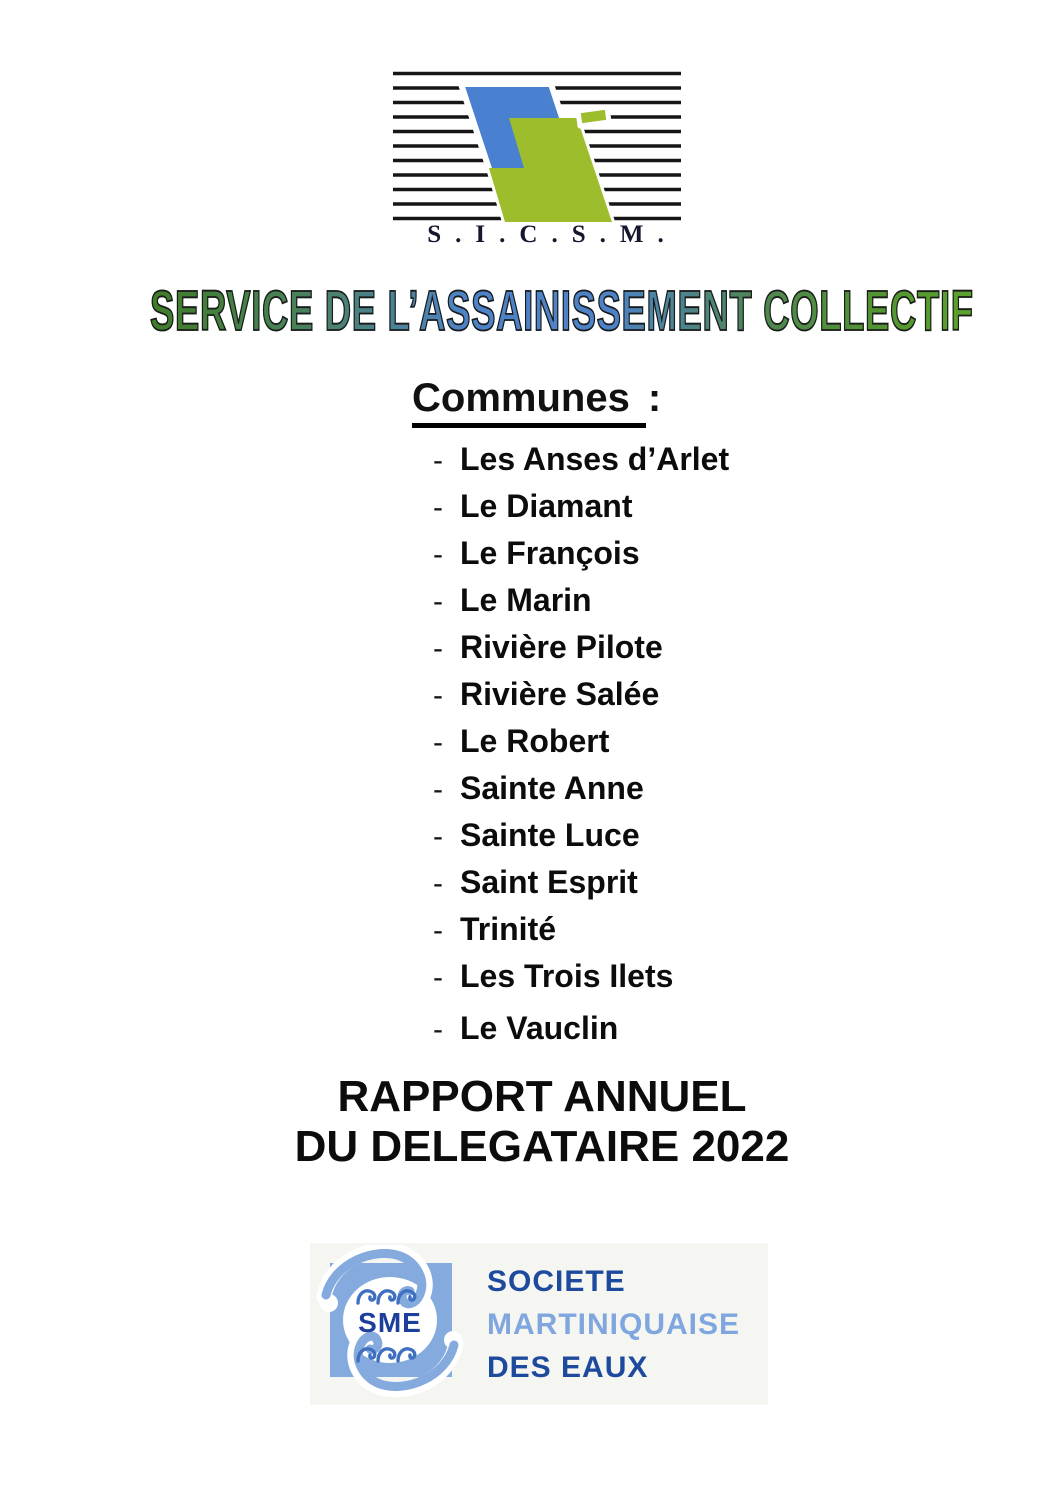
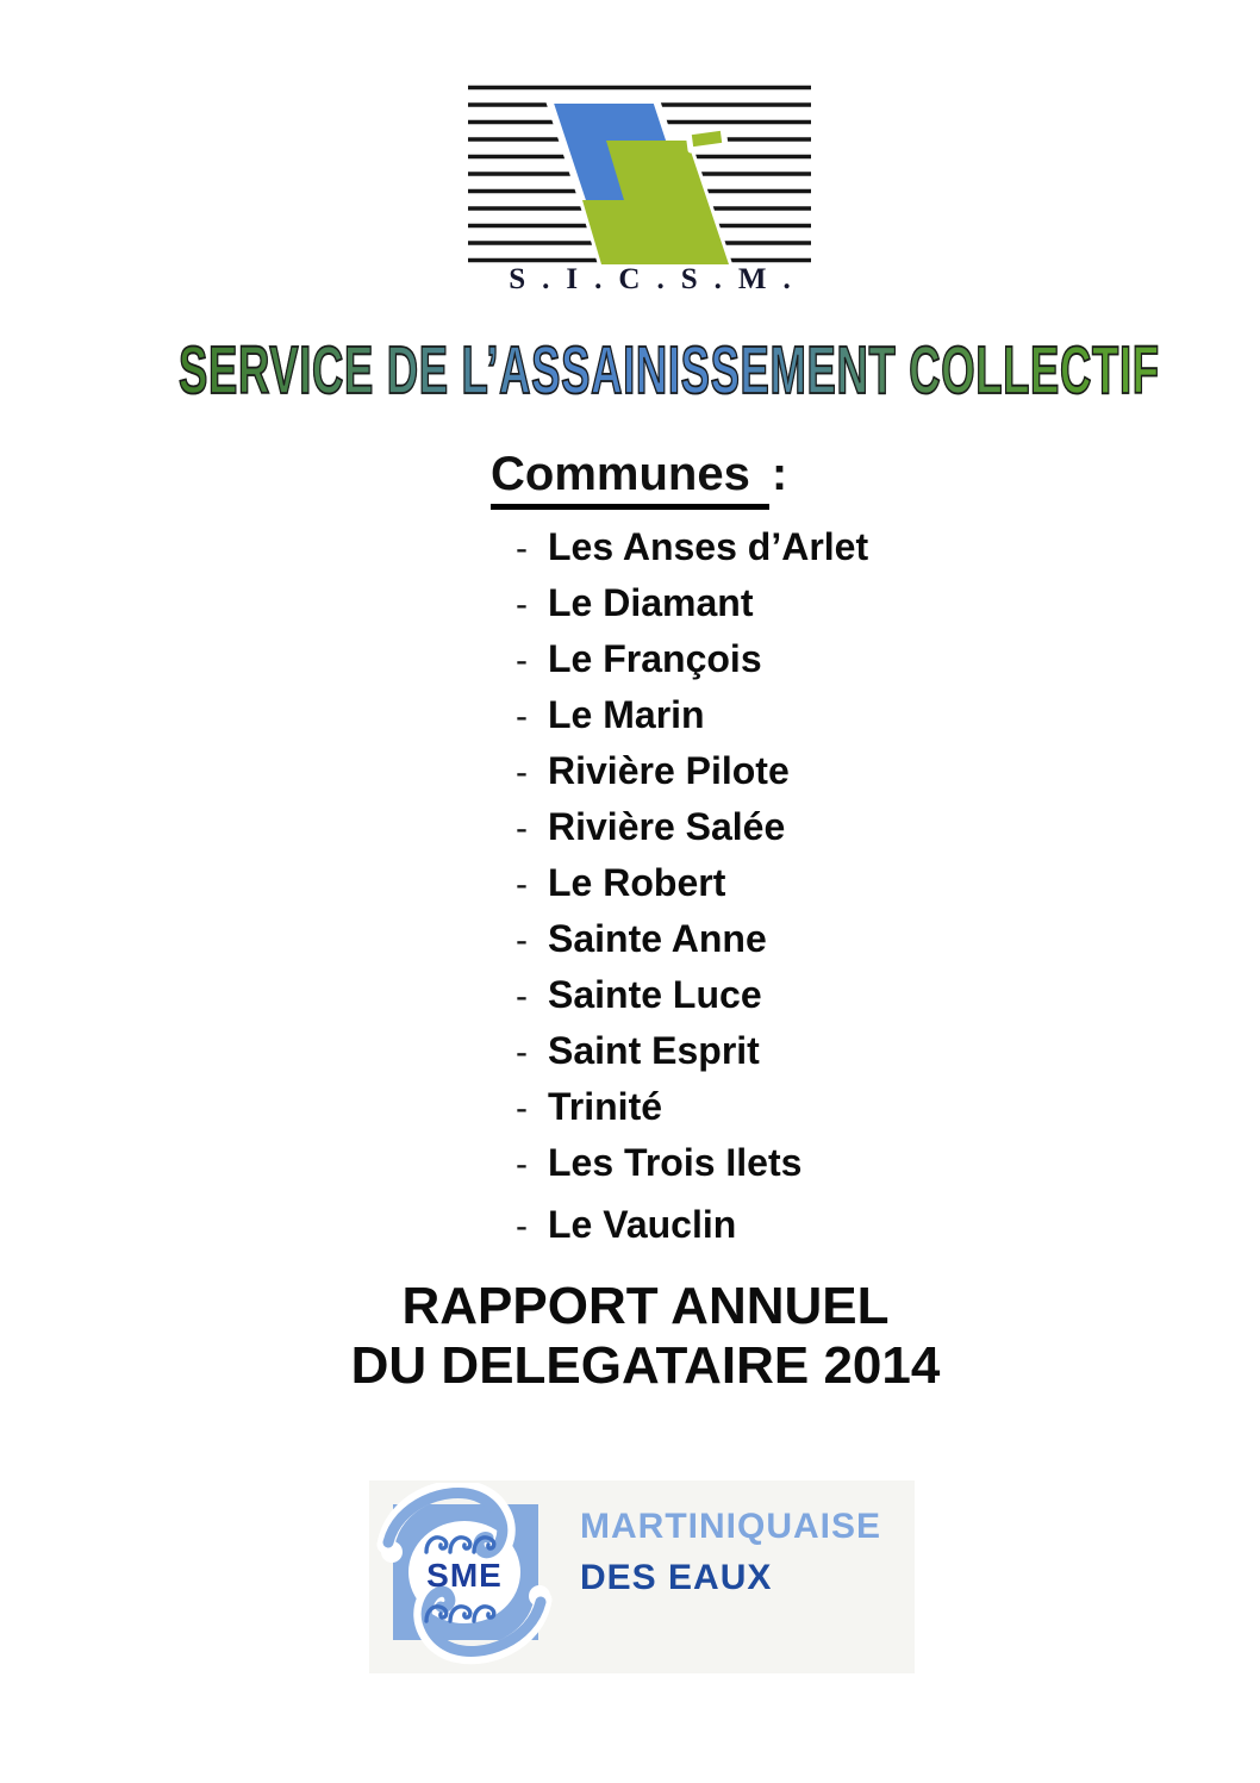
  S.I.C.S.M.
  SERVICE DE L’ASSAINISSEMENT COLLECTIF
  Communes :
  -
  Les Anses d’Arlet
  -
  Le Diamant
  -
  Le François
  -
  Le Marin
  -
  Rivière Pilote
  -
  Rivière Salée
  -
  Le Robert
  -
  Sainte Anne
  -
  Sainte Luce
  -
  Saint Esprit
  -
  Trinité
  -
  Les Trois Ilets
  -
  Le Vauclin
  RAPPORT ANNUEL
- DU DELEGATAIRE 2022
+ DU DELEGATAIRE 2014
  SME
- SOCIETE
  MARTINIQUAISE
  DES EAUX
